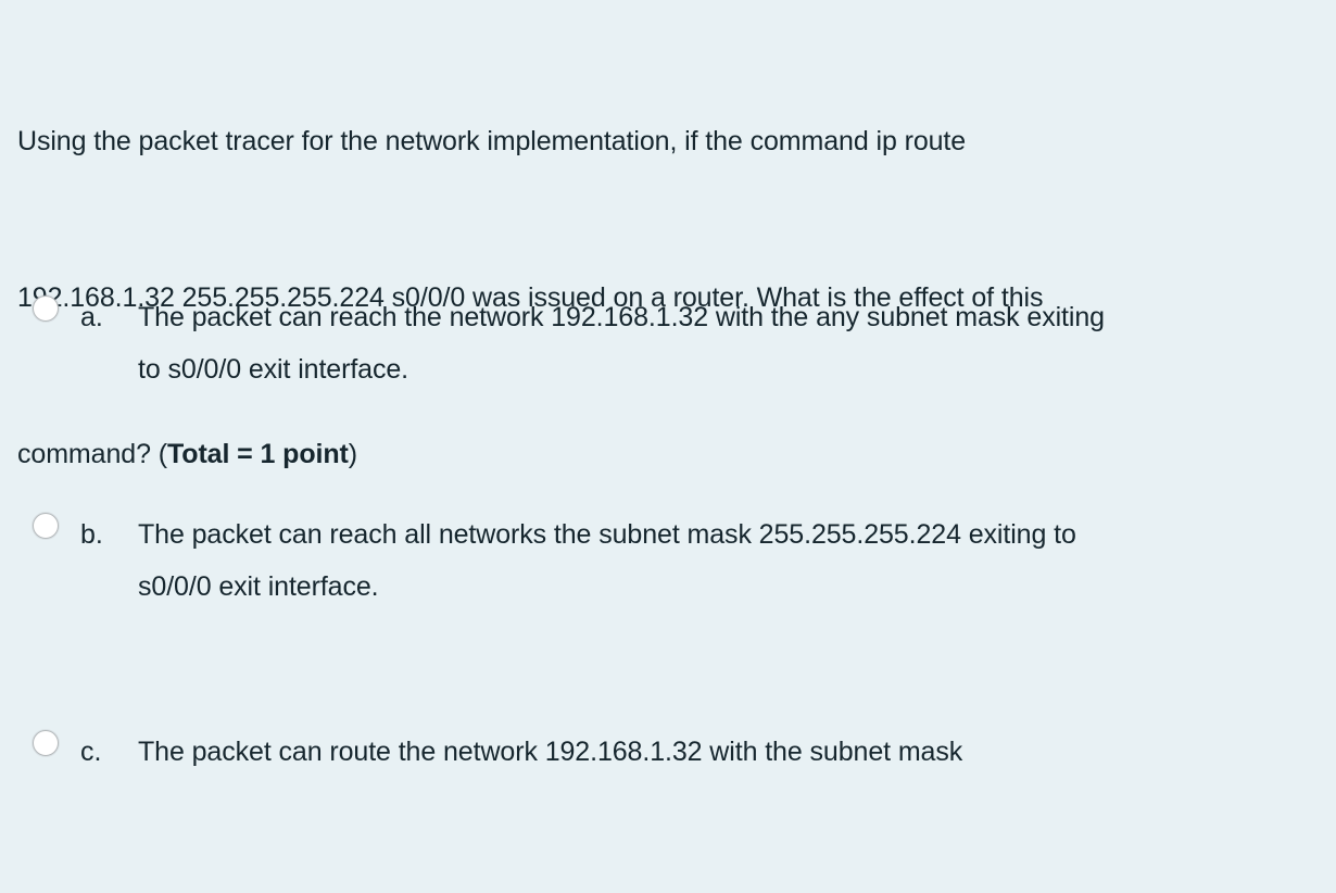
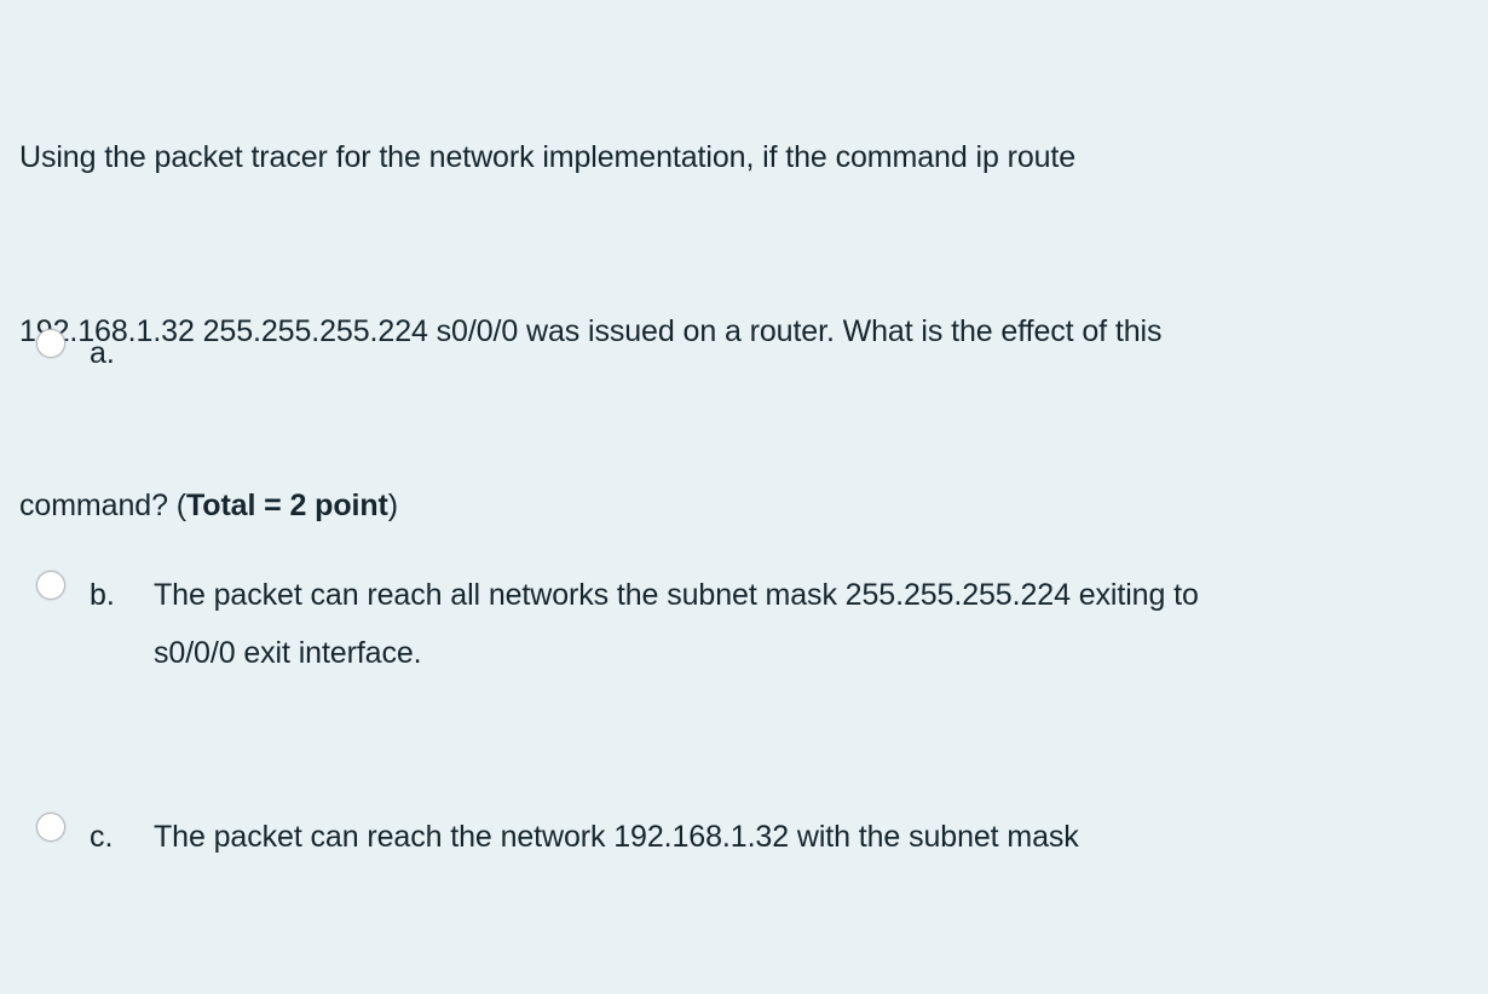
  Using the packet tracer for the network implementation, if the command ip route
  12.168.1.32 255.255.255.224 s0/0/0 was issued on a router. What is the effect of this
- command? (Total = 1 point)
+ command? (Total = 2 point)
  a.
- The packet can reach the network 192.168.1.32 with the any subnet mask exiting
- to s0/0/0 exit interface.
  b.
  The packet can reach all networks the subnet mask 255.255.255.224 exiting to
  s0/0/0 exit interface.
  c.
- The packet can route the network 192.168.1.32 with the subnet mask
+ The packet can reach the network 192.168.1.32 with the subnet mask
